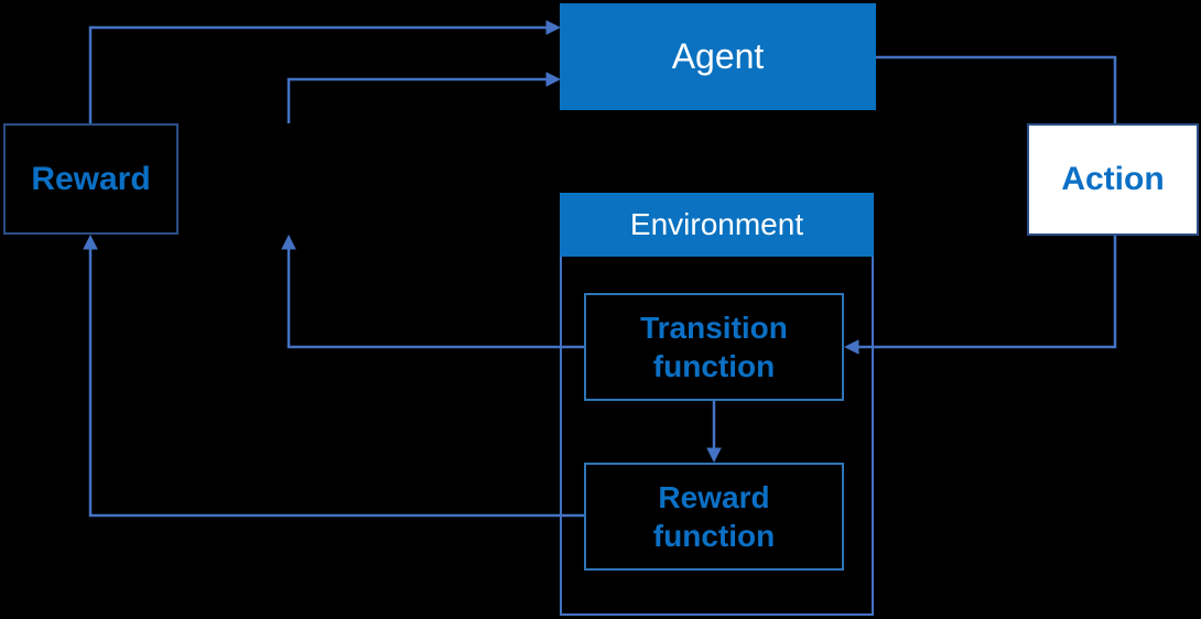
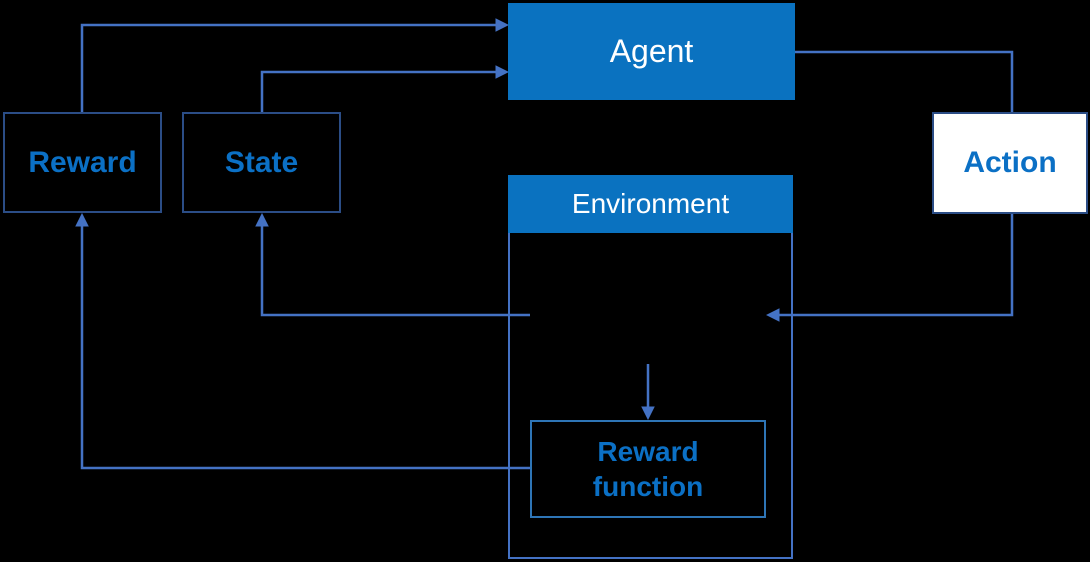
  Agent
  Reward
+ State
  Action
  Environment
- Transition function
  Reward function
